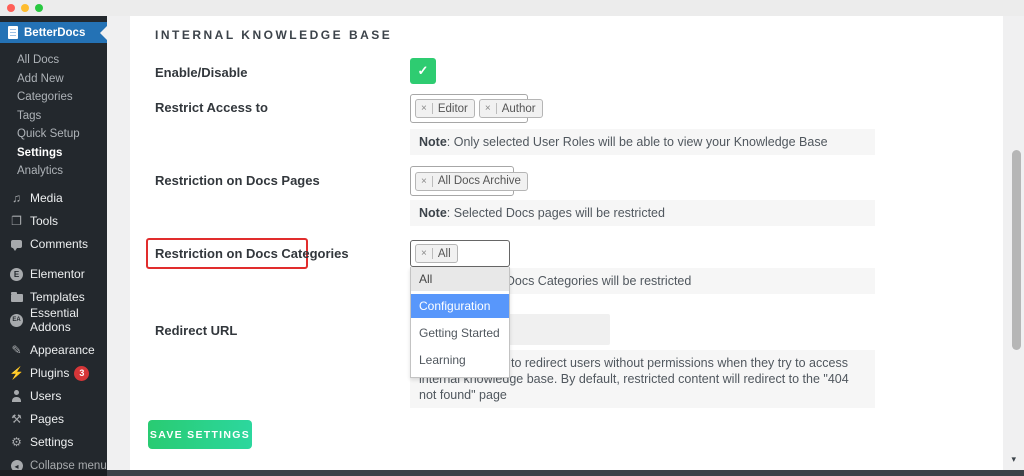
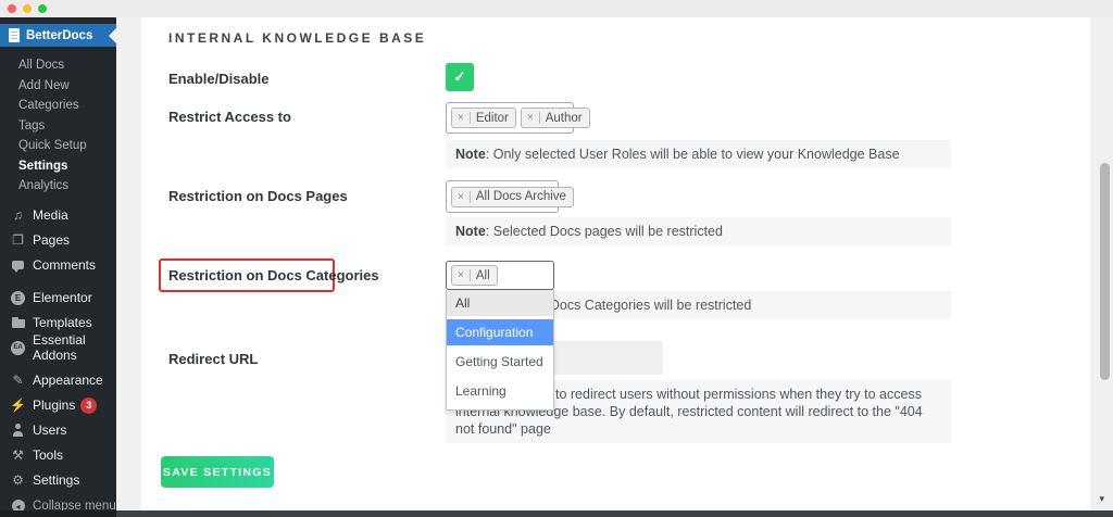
  BetterDocs
  All Docs
  Add New
  Categories
  Tags
  Quick Setup
  Settings
  Analytics
  ♫
  Media
  ❐
- Tools
+ Pages
  Comments
  E
  Elementor
  Templates
  Essential Addons
  ✎
  Appearance
  ⚡
  Plugins
  3
  Users
  ⚒
- Pages
+ Tools
  ⚙
  Settings
  ◂
  Collapse menu
  INTERNAL KNOWLEDGE BASE
  Enable/Disable
  ✓
  Restrict Access to
  ×
  Editor
  ×
  Author
  Note: Only selected User Roles will be able to view your Knowledge Base
  Restriction on Docs Pages
  ×
  All Docs Archive
  Note: Selected Docs pages will be restricted
  Restriction on Docs Categories
  ×
  All
  All
  Configuration
  Getting Started
  Learning
  Redirect URL
  to redirect users without permissions when they try to access internal knowledge base. By default, restricted content will redirect to the "404 not found" page
  SAVE SETTINGS
  ▾
